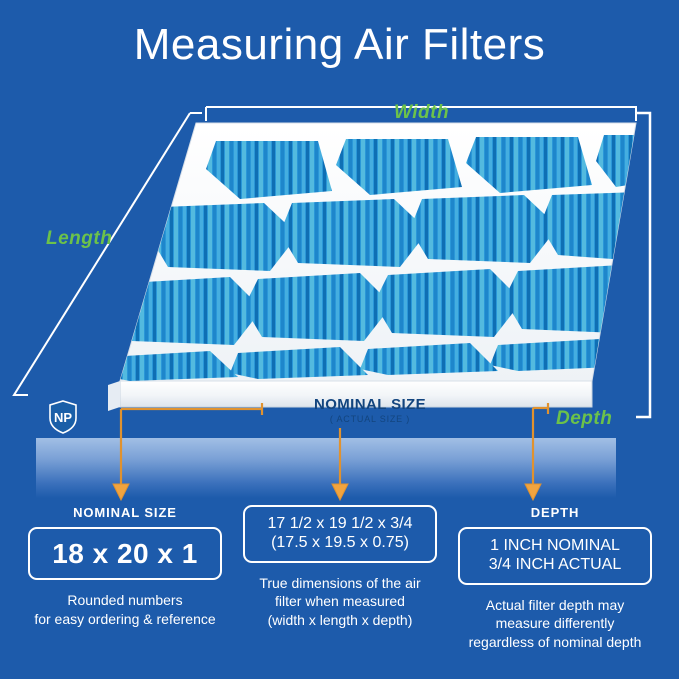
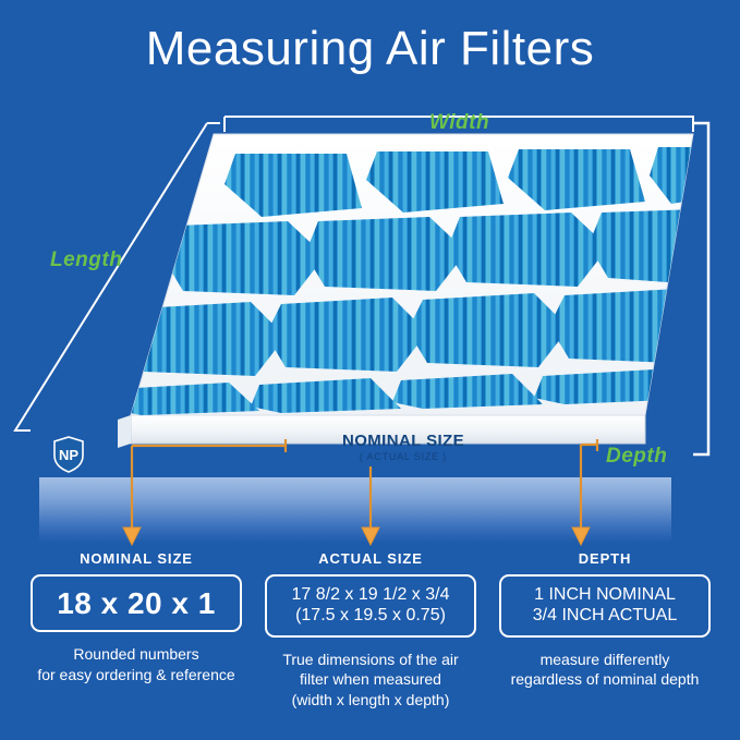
  Measuring Air Filters
  NP
  Width
  Length
  Depth
  NOMINAL SIZE
  ( ACTUAL SIZE )
  NOMINAL SIZE
  18 x 20 x 1
  Rounded numbers
  for easy ordering & reference
+ ACTUAL SIZE
- 17 1/2 x 19 1/2 x 3/4
+ 17 8/2 x 19 1/2 x 3/4
  (17.5 x 19.5 x 0.75)
  True dimensions of the air
  filter when measured
  (width x length x depth)
  DEPTH
  1 INCH NOMINAL
  3/4 INCH ACTUAL
- Actual filter depth may
  measure differently
  regardless of nominal depth
